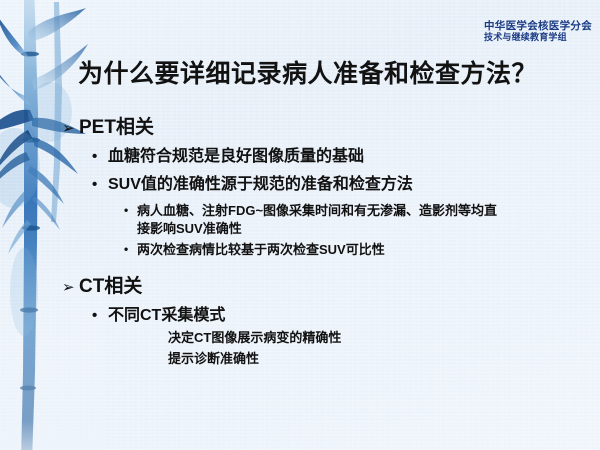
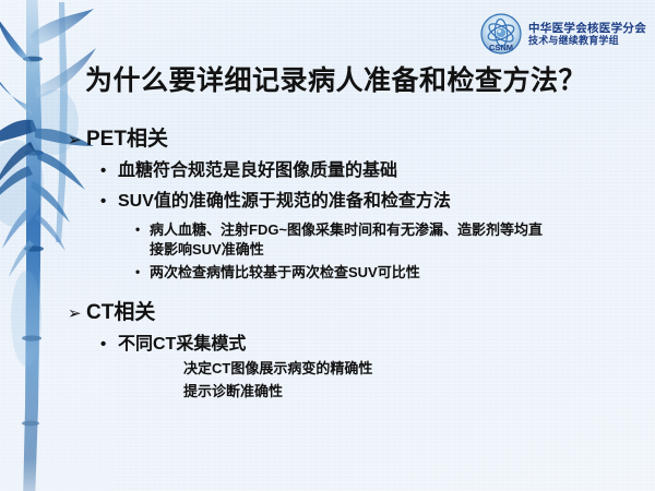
+ CSNM
  中华医学会核医学分会
  技术与继续教育学组
  为什么要详细记录病人准备和检查方法？
  ➢
  PET相关
  •
  血糖符合规范是良好图像质量的基础
  •
  SUV值的准确性源于规范的准备和检查方法
  •
  病人血糖、注射FDG~图像采集时间和有无渗漏、造影剂等均直接影响SUV准确性
  •
  两次检查病情比较基于两次检查SUV可比性
  ➢
  CT相关
  •
  不同CT采集模式
  决定CT图像展示病变的精确性
  提示诊断准确性
